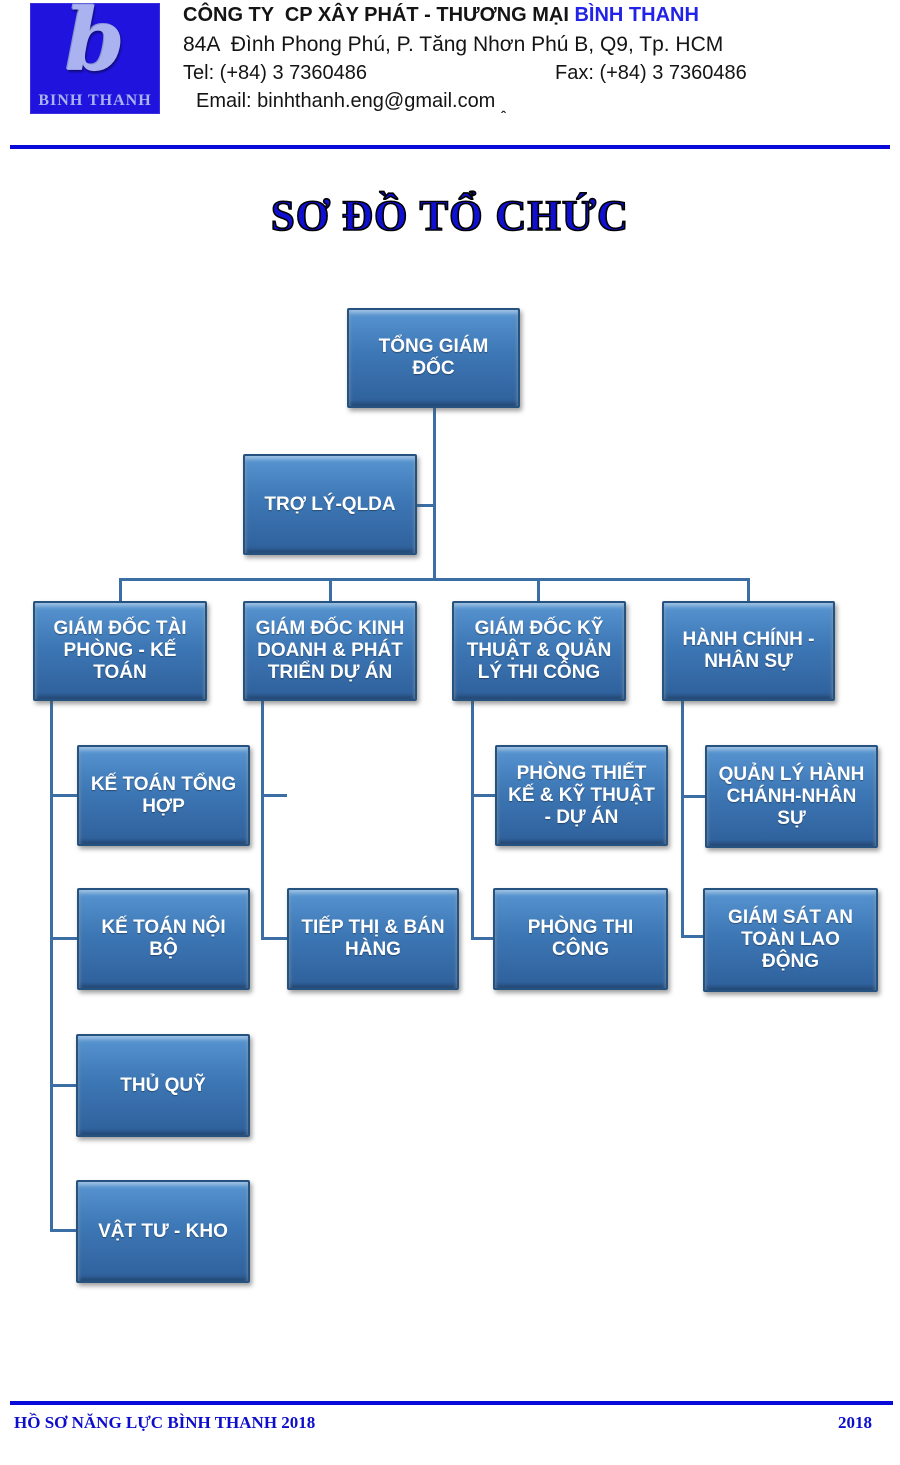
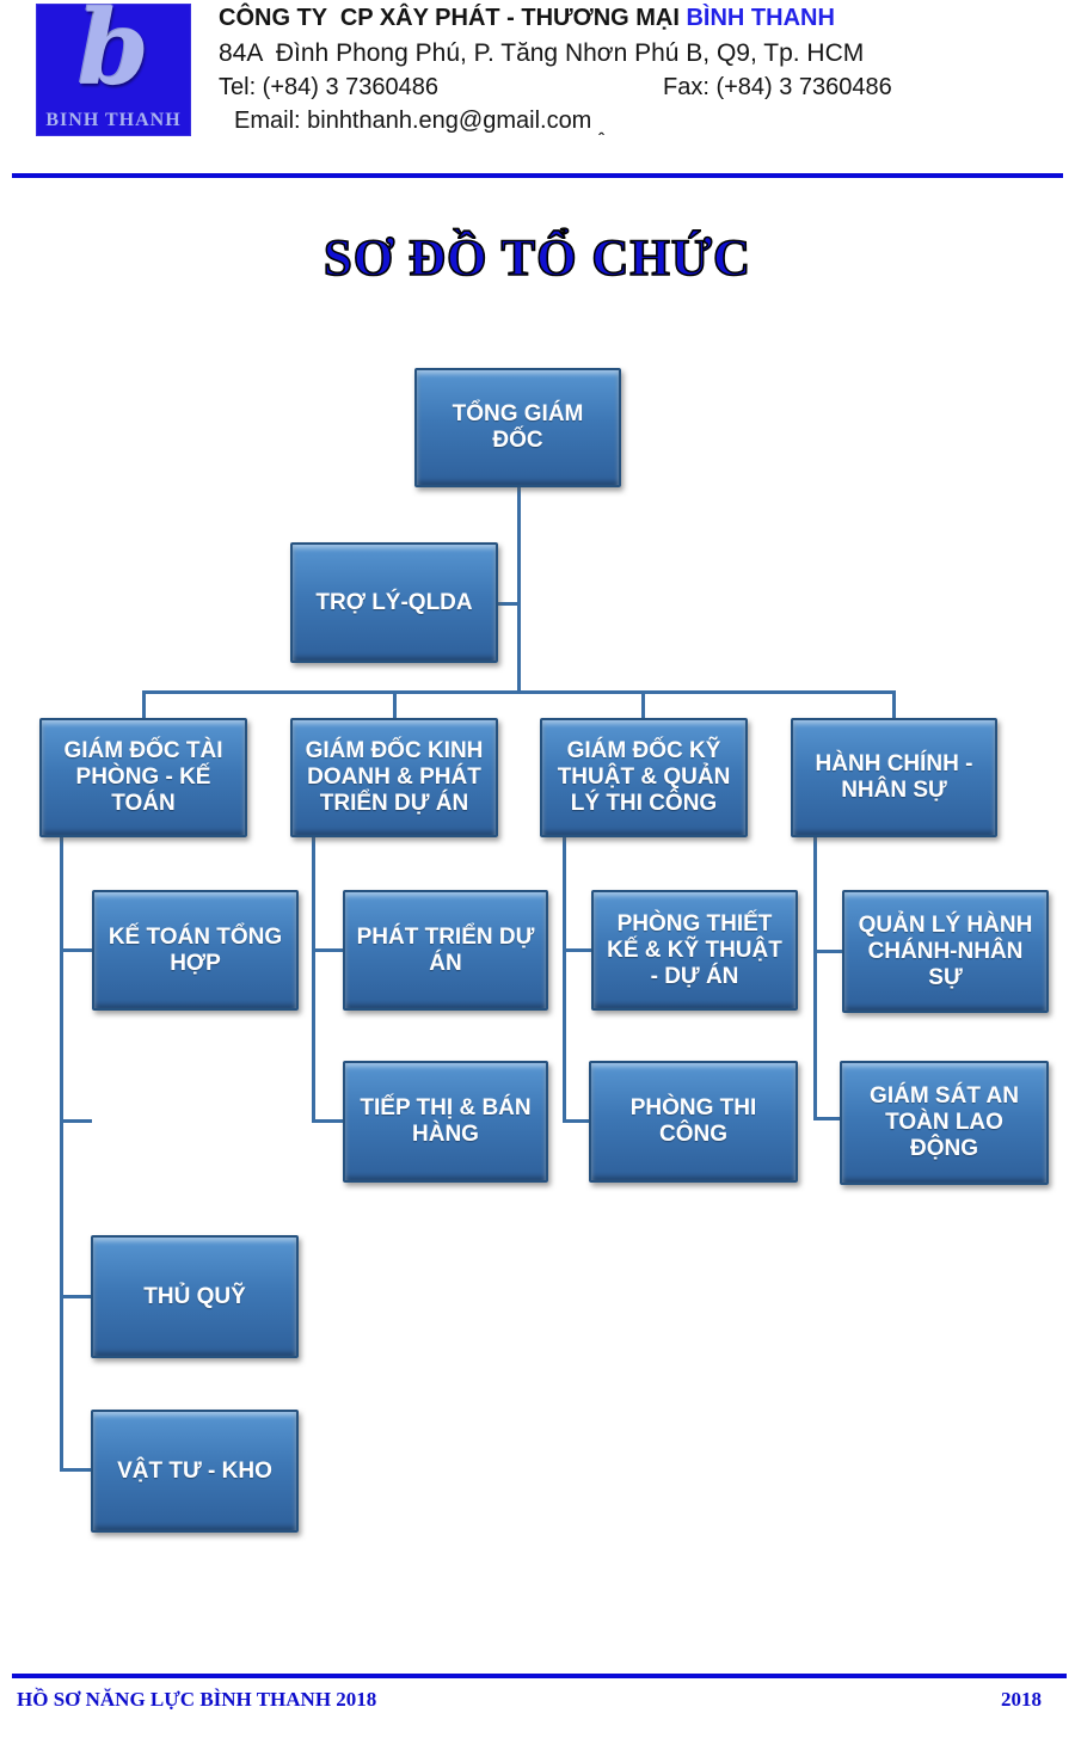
  b
  BINH THANH
  CÔNG TY CP XÂY PHÁT - THƯƠNG MẠI BÌNH THANH
  84A Đình Phong Phú, P. Tăng Nhơn Phú B, Q9, Tp. HCM
  Tel: (+84) 3 7360486
  Fax: (+84) 3 7360486
  Email: binhthanh.eng@gmail.com
  ˆ
  SƠ ĐỒ TỔ CHỨC
  TỔNG GIÁM ĐỐC
  TRỢ LÝ-QLDA
  GIÁM ĐỐC TÀI PHÒNG - KẾ TOÁN
  GIÁM ĐỐC KINH DOANH & PHÁT TRIỂN DỰ ÁN
  GIÁM ĐỐC KỸ THUẬT & QUẢN LÝ THI CÔNG
  HÀNH CHÍNH - NHÂN SỰ
  KẾ TOÁN TỔNG HỢP
- KẾ TOÁN NỘI BỘ
  THỦ QUỸ
  VẬT TƯ - KHO
+ PHÁT TRIỂN DỰ ÁN
  TIẾP THỊ & BÁN HÀNG
  PHÒNG THIẾT KẾ & KỸ THUẬT - DỰ ÁN
  PHÒNG THI CÔNG
  QUẢN LÝ HÀNH CHÁNH-NHÂN SỰ
  GIÁM SÁT AN TOÀN LAO ĐỘNG
  HỒ SƠ NĂNG LỰC BÌNH THANH 2018
  2018
